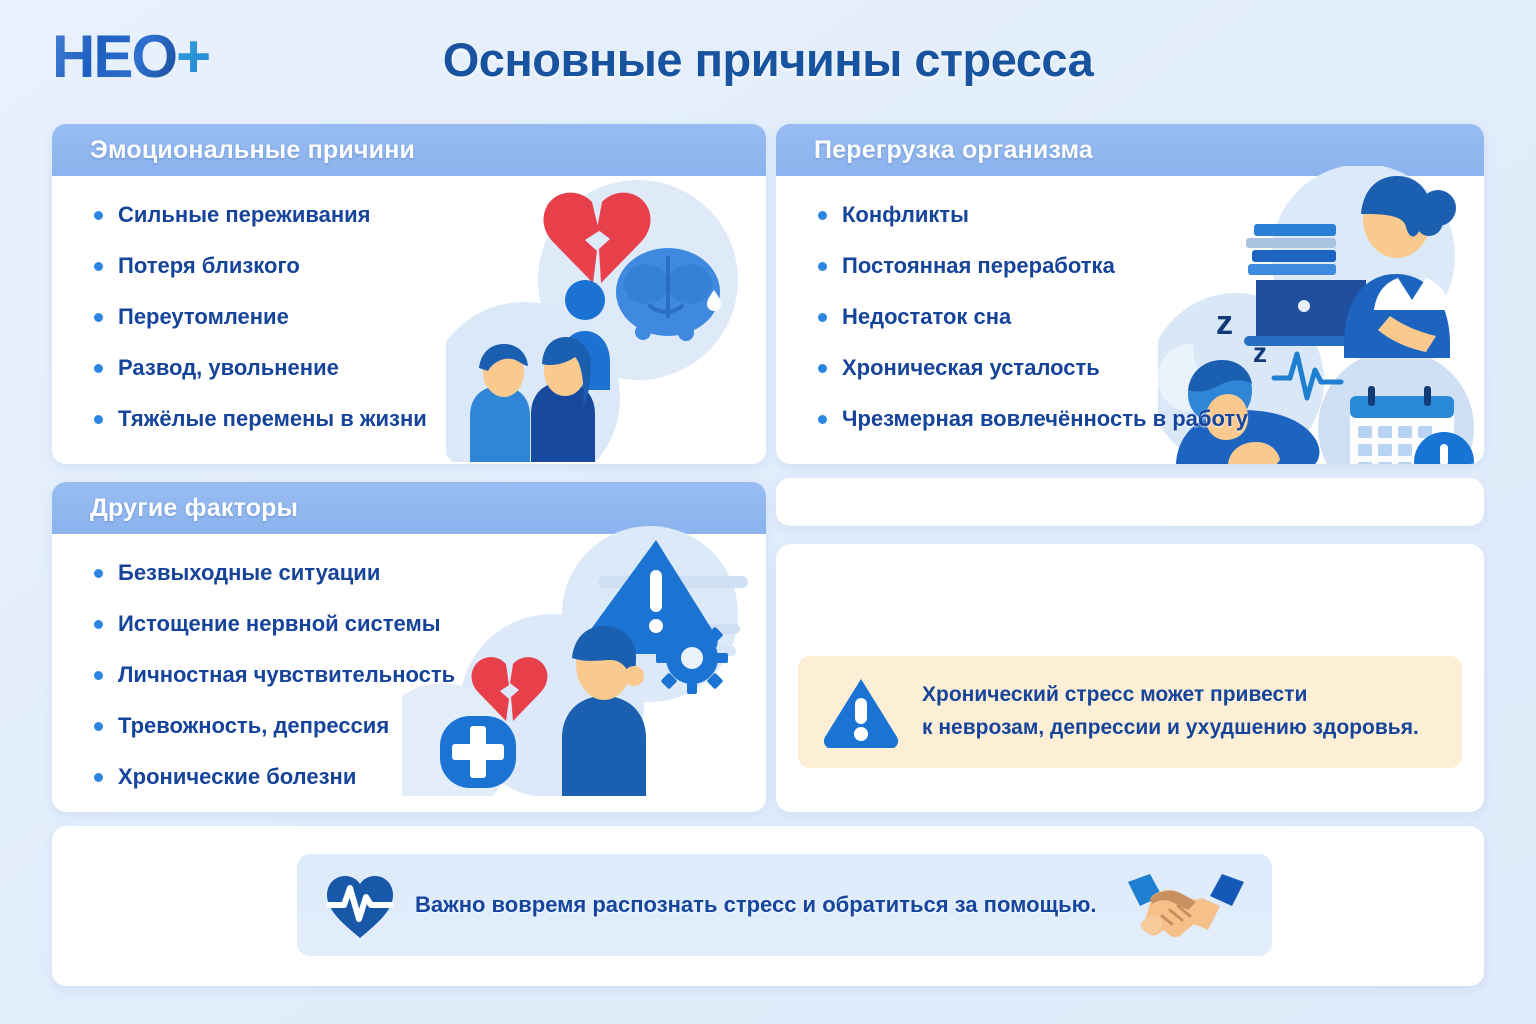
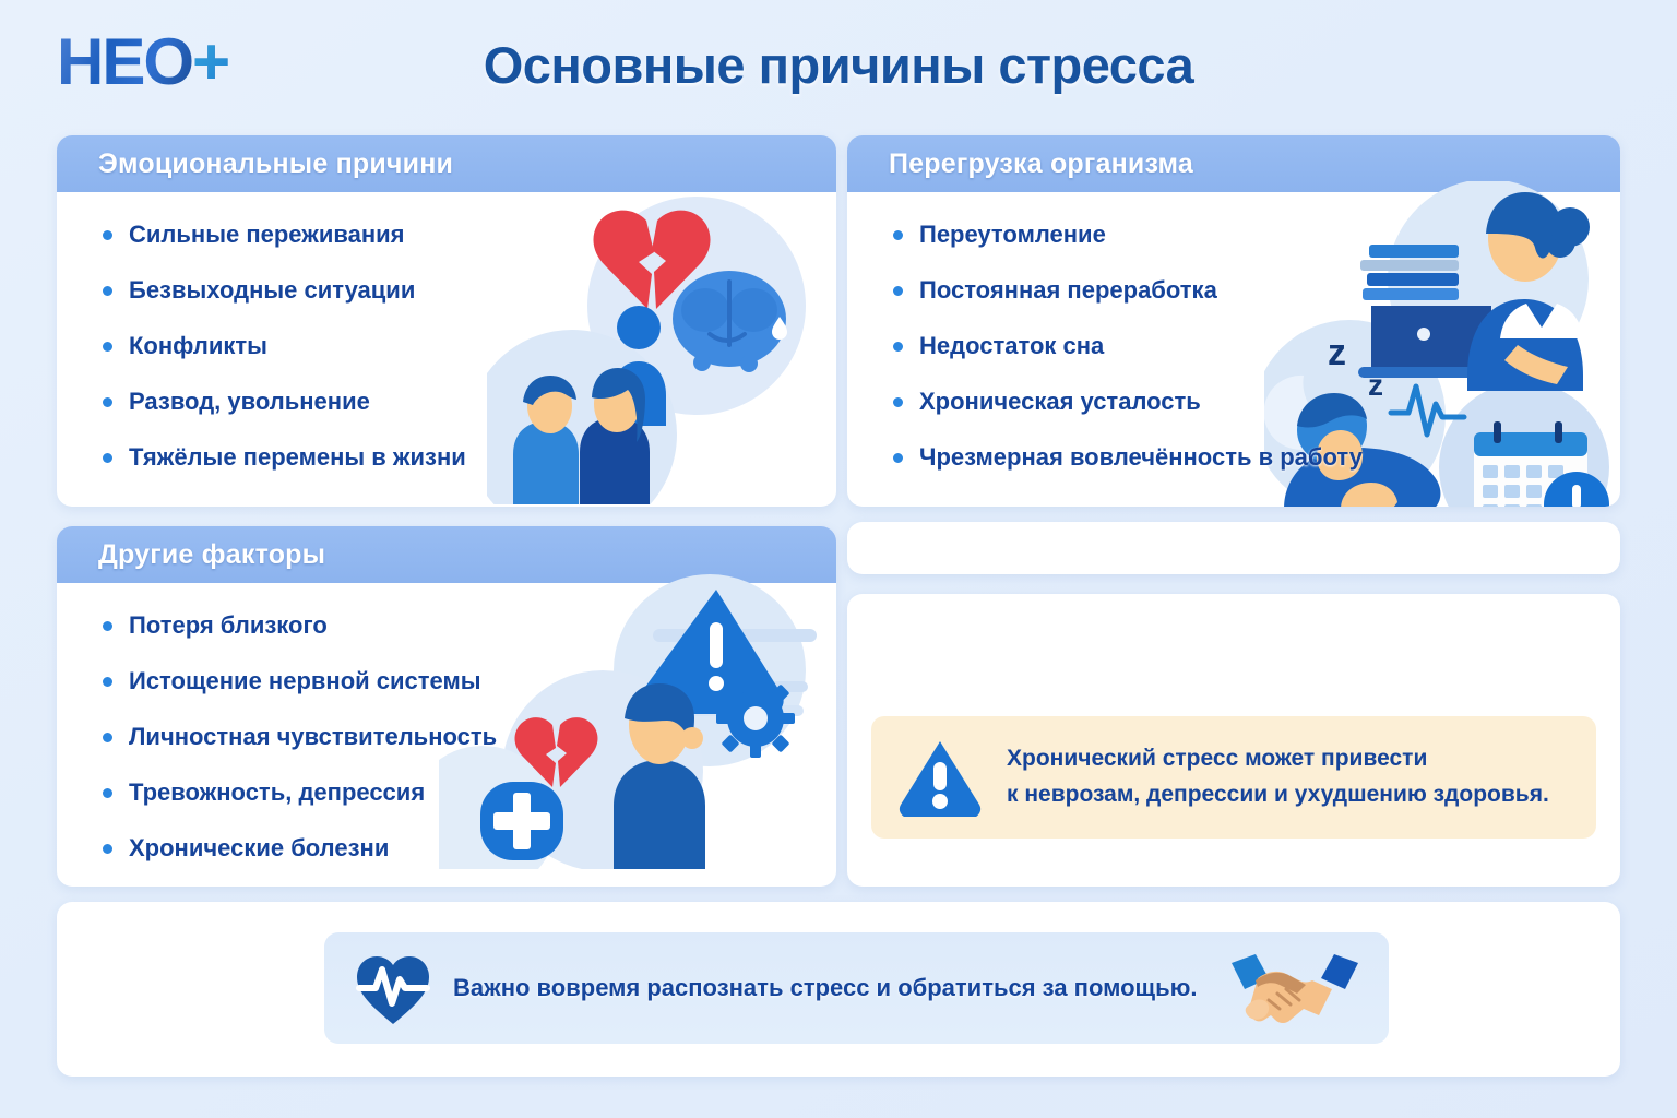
  НЕО+
  Основные причины стресса
  Эмоциональные причини
  Сильные переживания
- Потеря близкого
+ Безвыходные ситуации
- Переутомление
+ Конфликты
  Развод, увольнение
  Тяжёлые перемены в жизни
  Перегрузка организма
  z
  z
- Конфликты
+ Переутомление
  Постоянная переработка
  Недостаток сна
  Хроническая усталость
  Чрезмерная вовлечённость в работу
  Другие факторы
- Безвыходные ситуации
+ Потеря близкого
  Истощение нервной системы
  Личностная чувствительность
  Тревожность, депрессия
  Хронические болезни
  Хронический стресс может привести
  к неврозам, депрессии и ухудшению здоровья.
  Важно вовремя распознать стресс и обратиться за помощью.
